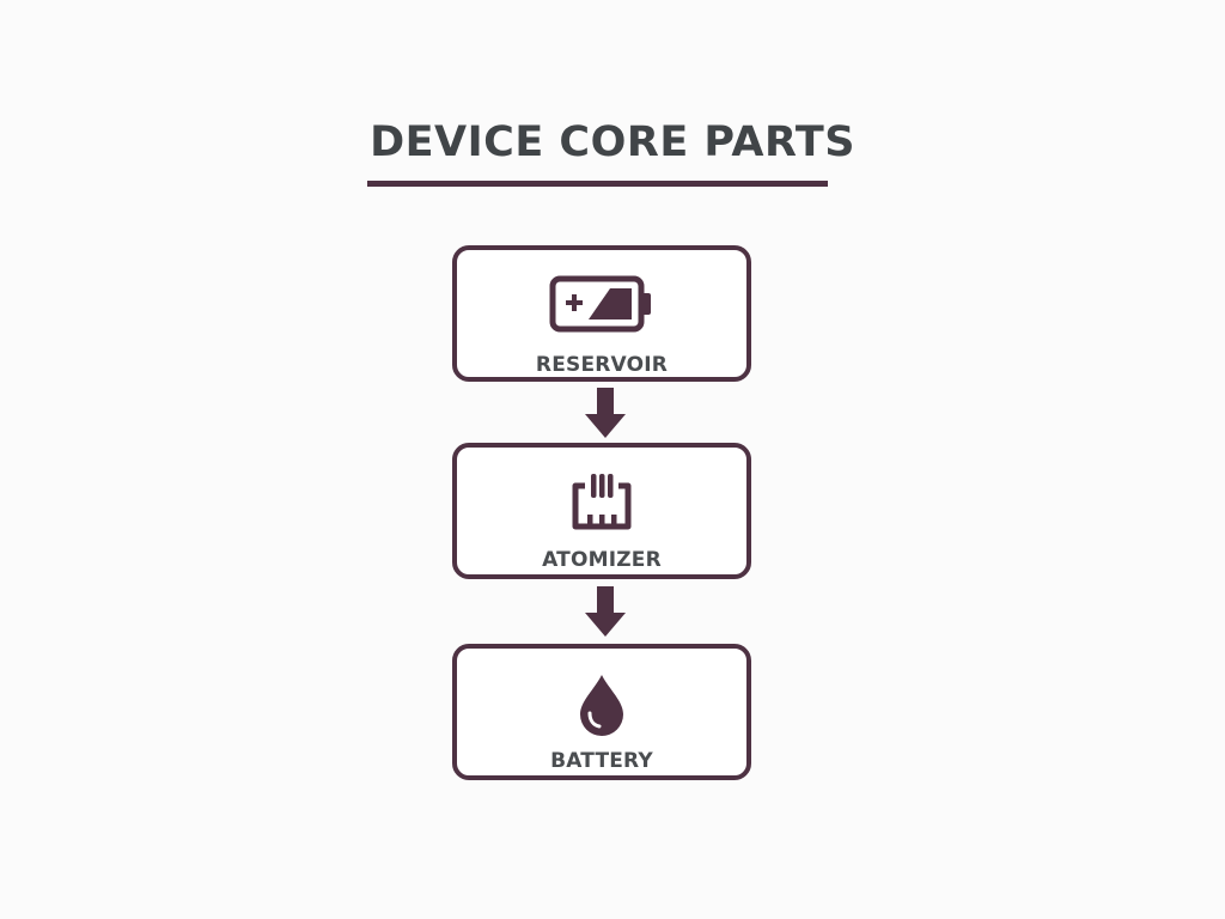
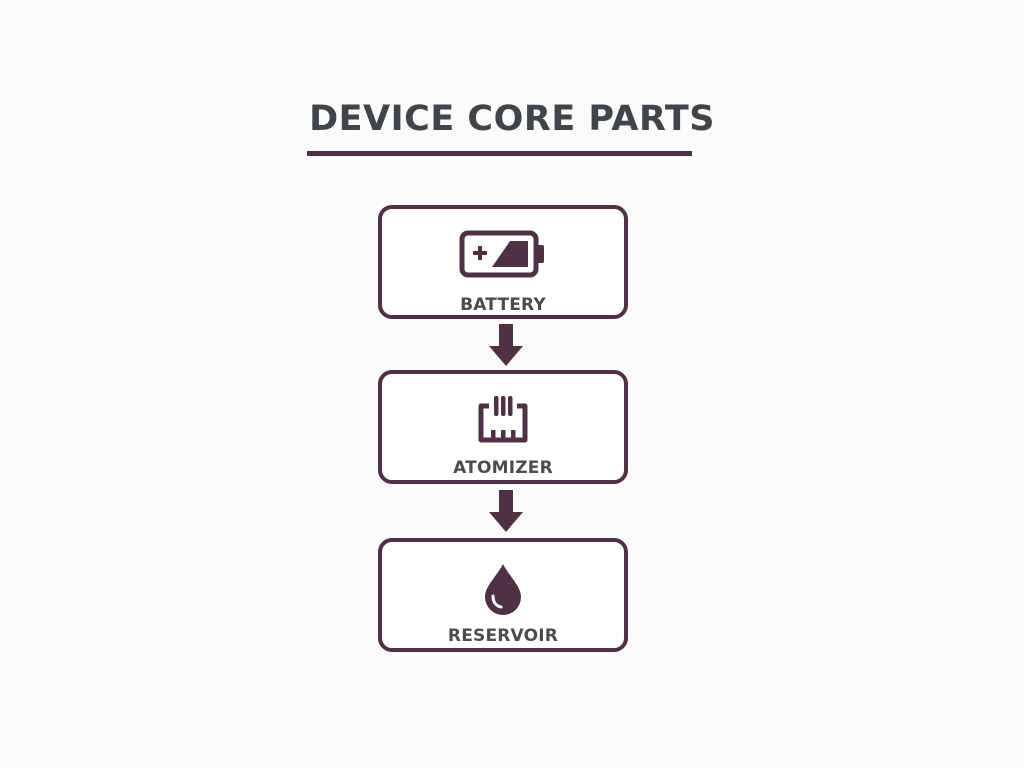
  DEVICE CORE PARTS
- RESERVOIR
+ BATTERY
  ATOMIZER
- BATTERY
+ RESERVOIR
